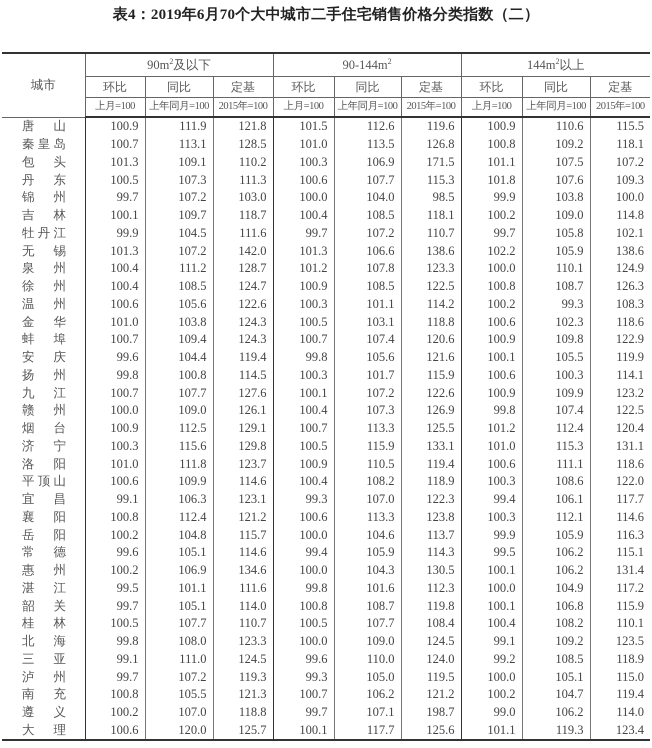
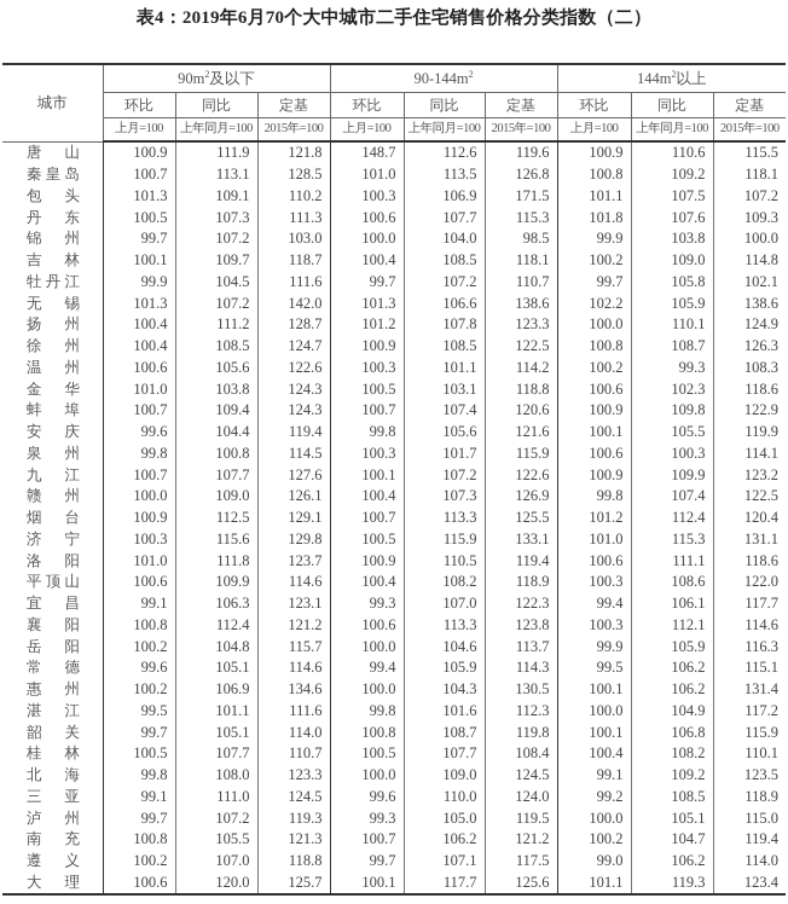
  表4：2019年6月70个大中城市二手住宅销售价格分类指数（二）
  城市	90m2及以下	90-144m2	144m2以上
  环比	同比	定基	环比	同比	定基	环比	同比	定基
  上月=100	上年同月=100	2015年=100	上月=100	上年同月=100	2015年=100	上月=100	上年同月=100	2015年=100
- 唐山	100.9	111.9	121.8	101.5	112.6	119.6	100.9	110.6	115.5
+ 唐山	100.9	111.9	121.8	148.7	112.6	119.6	100.9	110.6	115.5
  秦皇岛	100.7	113.1	128.5	101.0	113.5	126.8	100.8	109.2	118.1
  包头	101.3	109.1	110.2	100.3	106.9	171.5	101.1	107.5	107.2
  丹东	100.5	107.3	111.3	100.6	107.7	115.3	101.8	107.6	109.3
  锦州	99.7	107.2	103.0	100.0	104.0	98.5	99.9	103.8	100.0
  吉林	100.1	109.7	118.7	100.4	108.5	118.1	100.2	109.0	114.8
  牡丹江	99.9	104.5	111.6	99.7	107.2	110.7	99.7	105.8	102.1
  无锡	101.3	107.2	142.0	101.3	106.6	138.6	102.2	105.9	138.6
- 泉州	100.4	111.2	128.7	101.2	107.8	123.3	100.0	110.1	124.9
+ 扬州	100.4	111.2	128.7	101.2	107.8	123.3	100.0	110.1	124.9
  徐州	100.4	108.5	124.7	100.9	108.5	122.5	100.8	108.7	126.3
  温州	100.6	105.6	122.6	100.3	101.1	114.2	100.2	99.3	108.3
  金华	101.0	103.8	124.3	100.5	103.1	118.8	100.6	102.3	118.6
  蚌埠	100.7	109.4	124.3	100.7	107.4	120.6	100.9	109.8	122.9
  安庆	99.6	104.4	119.4	99.8	105.6	121.6	100.1	105.5	119.9
- 扬州	99.8	100.8	114.5	100.3	101.7	115.9	100.6	100.3	114.1
+ 泉州	99.8	100.8	114.5	100.3	101.7	115.9	100.6	100.3	114.1
  九江	100.7	107.7	127.6	100.1	107.2	122.6	100.9	109.9	123.2
  赣州	100.0	109.0	126.1	100.4	107.3	126.9	99.8	107.4	122.5
  烟台	100.9	112.5	129.1	100.7	113.3	125.5	101.2	112.4	120.4
  济宁	100.3	115.6	129.8	100.5	115.9	133.1	101.0	115.3	131.1
  洛阳	101.0	111.8	123.7	100.9	110.5	119.4	100.6	111.1	118.6
  平顶山	100.6	109.9	114.6	100.4	108.2	118.9	100.3	108.6	122.0
  宜昌	99.1	106.3	123.1	99.3	107.0	122.3	99.4	106.1	117.7
  襄阳	100.8	112.4	121.2	100.6	113.3	123.8	100.3	112.1	114.6
  岳阳	100.2	104.8	115.7	100.0	104.6	113.7	99.9	105.9	116.3
  常德	99.6	105.1	114.6	99.4	105.9	114.3	99.5	106.2	115.1
  惠州	100.2	106.9	134.6	100.0	104.3	130.5	100.1	106.2	131.4
  湛江	99.5	101.1	111.6	99.8	101.6	112.3	100.0	104.9	117.2
  韶关	99.7	105.1	114.0	100.8	108.7	119.8	100.1	106.8	115.9
  桂林	100.5	107.7	110.7	100.5	107.7	108.4	100.4	108.2	110.1
  北海	99.8	108.0	123.3	100.0	109.0	124.5	99.1	109.2	123.5
  三亚	99.1	111.0	124.5	99.6	110.0	124.0	99.2	108.5	118.9
  泸州	99.7	107.2	119.3	99.3	105.0	119.5	100.0	105.1	115.0
  南充	100.8	105.5	121.3	100.7	106.2	121.2	100.2	104.7	119.4
- 遵义	100.2	107.0	118.8	99.7	107.1	198.7	99.0	106.2	114.0
+ 遵义	100.2	107.0	118.8	99.7	107.1	117.5	99.0	106.2	114.0
  大理	100.6	120.0	125.7	100.1	117.7	125.6	101.1	119.3	123.4
